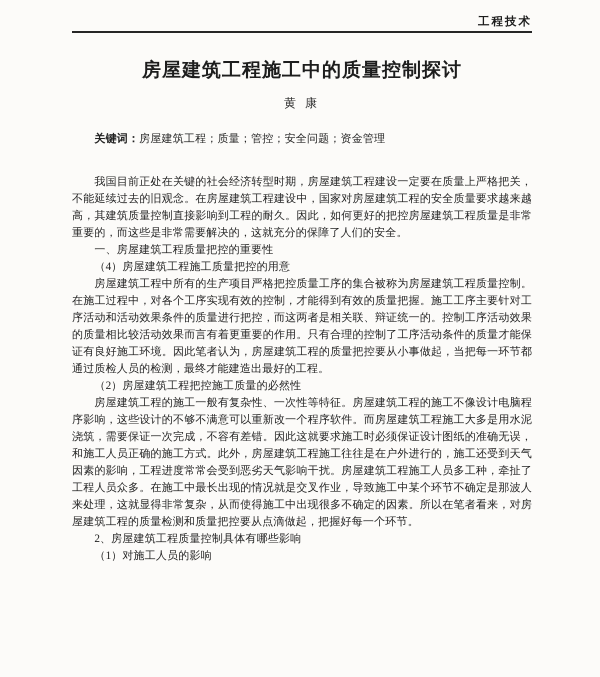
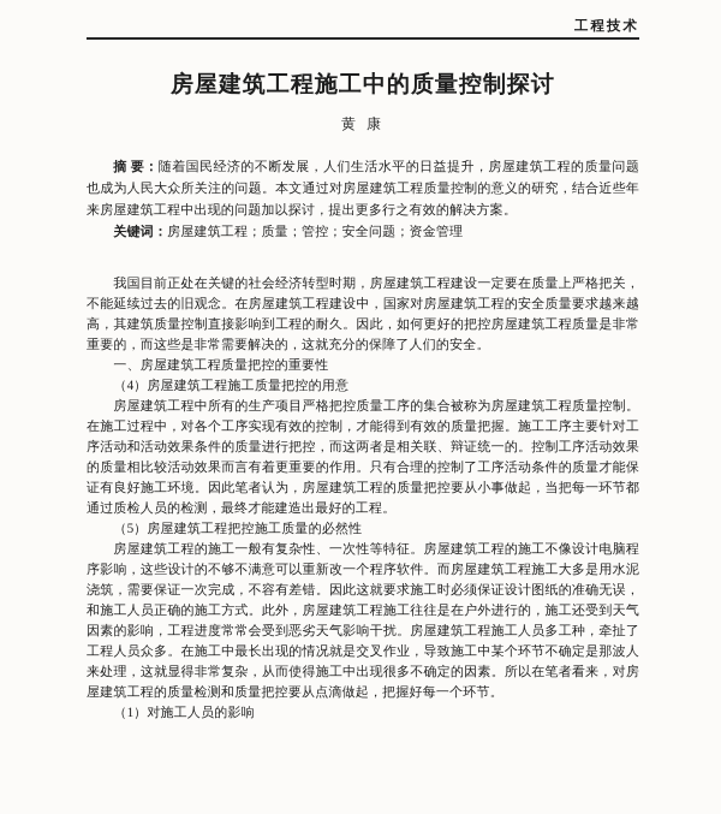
  工程技术
  房屋建筑工程施工中的质量控制探讨
  黄 康
+ 摘 要：随着国民经济的不断发展，人们生活水平的日益提升，房屋建筑工程的质量问题也成为人民大众所关注的问题。本文通过对房屋建筑工程质量控制的意义的研究，结合近些年来房屋建筑工程中出现的问题加以探讨，提出更多行之有效的解决方案。
  关键词：房屋建筑工程；质量；管控；安全问题；资金管理
  我国目前正处在关键的社会经济转型时期，房屋建筑工程建设一定要在质量上严格把关，不能延续过去的旧观念。在房屋建筑工程建设中，国家对房屋建筑工程的安全质量要求越来越高，其建筑质量控制直接影响到工程的耐久。因此，如何更好的把控房屋建筑工程质量是非常重要的，而这些是非常需要解决的，这就充分的保障了人们的安全。
  一、房屋建筑工程质量把控的重要性
  （4）房屋建筑工程施工质量把控的用意
  房屋建筑工程中所有的生产项目严格把控质量工序的集合被称为房屋建筑工程质量控制。在施工过程中，对各个工序实现有效的控制，才能得到有效的质量把握。施工工序主要针对工序活动和活动效果条件的质量进行把控，而这两者是相关联、辩证统一的。控制工序活动效果的质量相比较活动效果而言有着更重要的作用。只有合理的控制了工序活动条件的质量才能保证有良好施工环境。因此笔者认为，房屋建筑工程的质量把控要从小事做起，当把每一环节都通过质检人员的检测，最终才能建造出最好的工程。
- （2）房屋建筑工程把控施工质量的必然性
+ （5）房屋建筑工程把控施工质量的必然性
  房屋建筑工程的施工一般有复杂性、一次性等特征。房屋建筑工程的施工不像设计电脑程序影响，这些设计的不够不满意可以重新改一个程序软件。而房屋建筑工程施工大多是用水泥浇筑，需要保证一次完成，不容有差错。因此这就要求施工时必须保证设计图纸的准确无误，和施工人员正确的施工方式。此外，房屋建筑工程施工往往是在户外进行的，施工还受到天气因素的影响，工程进度常常会受到恶劣天气影响干扰。房屋建筑工程施工人员多工种，牵扯了工程人员众多。在施工中最长出现的情况就是交叉作业，导致施工中某个环节不确定是那波人来处理，这就显得非常复杂，从而使得施工中出现很多不确定的因素。所以在笔者看来，对房屋建筑工程的质量检测和质量把控要从点滴做起，把握好每一个环节。
- 2、房屋建筑工程质量控制具体有哪些影响
  （1）对施工人员的影响
